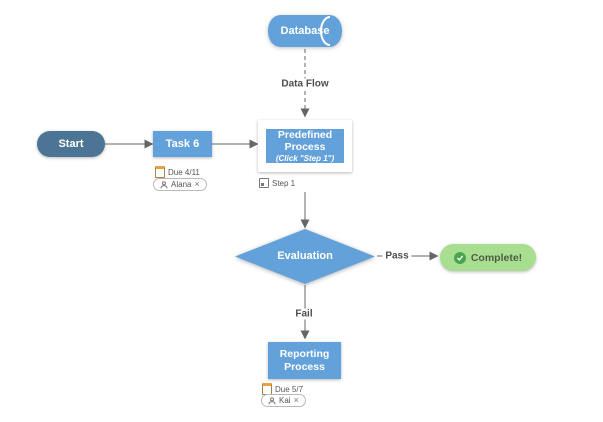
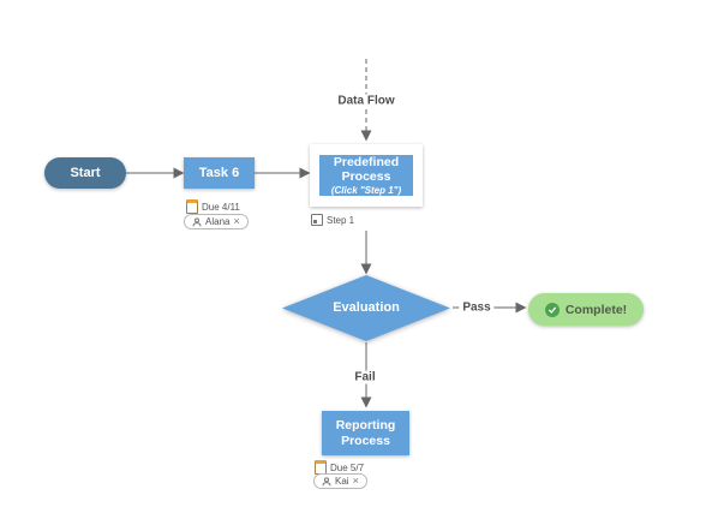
- Database
  Data Flow
  Start
  Task 6
  Due 4/11
  Alana
  ×
  Predefined
  Process
  (Click "Step 1")
  Step 1
  Evaluation
  Pass
  Complete!
  Fail
  Reporting
  Process
  Due 5/7
  Kai
  ×
